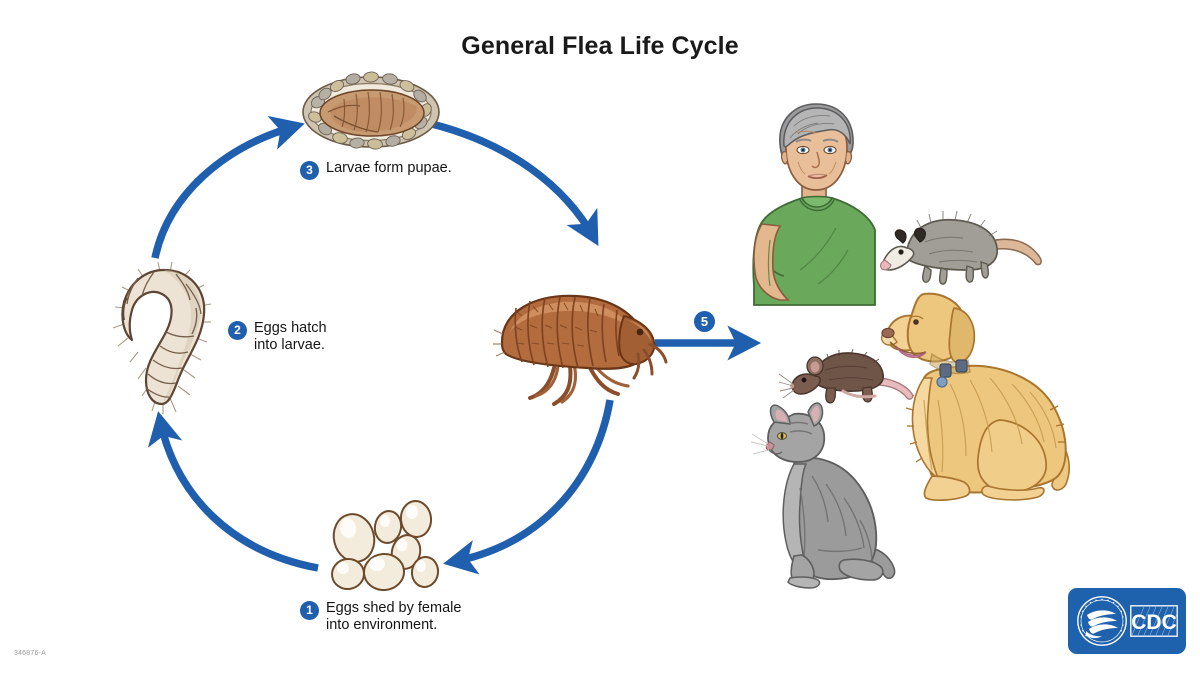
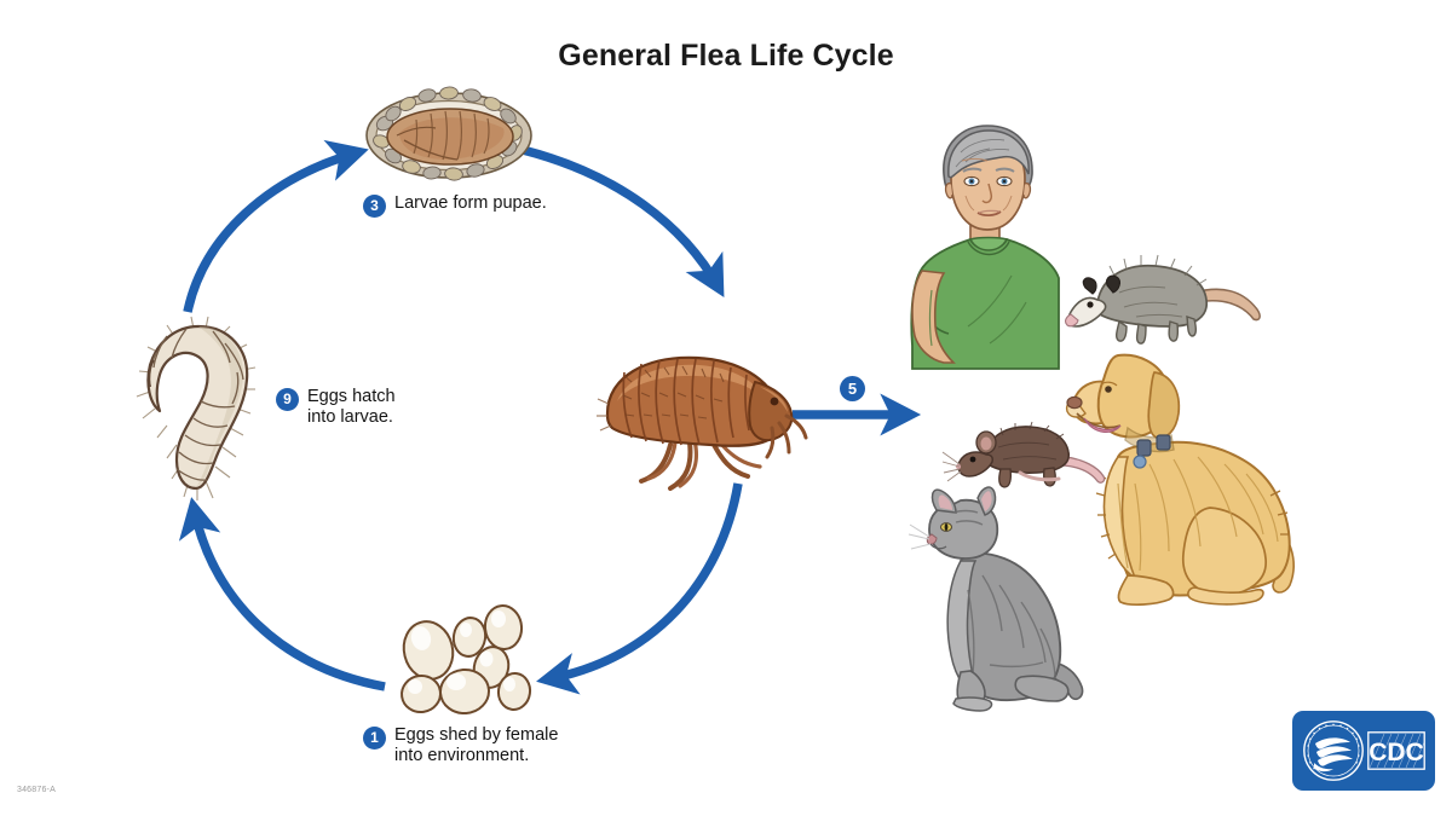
  General Flea Life Cycle
  3
  Larvae form pupae.
- 2
+ 9
  Eggs hatch
  into larvae.
  1
  Eggs shed by female
  into environment.
  5
  CDC
